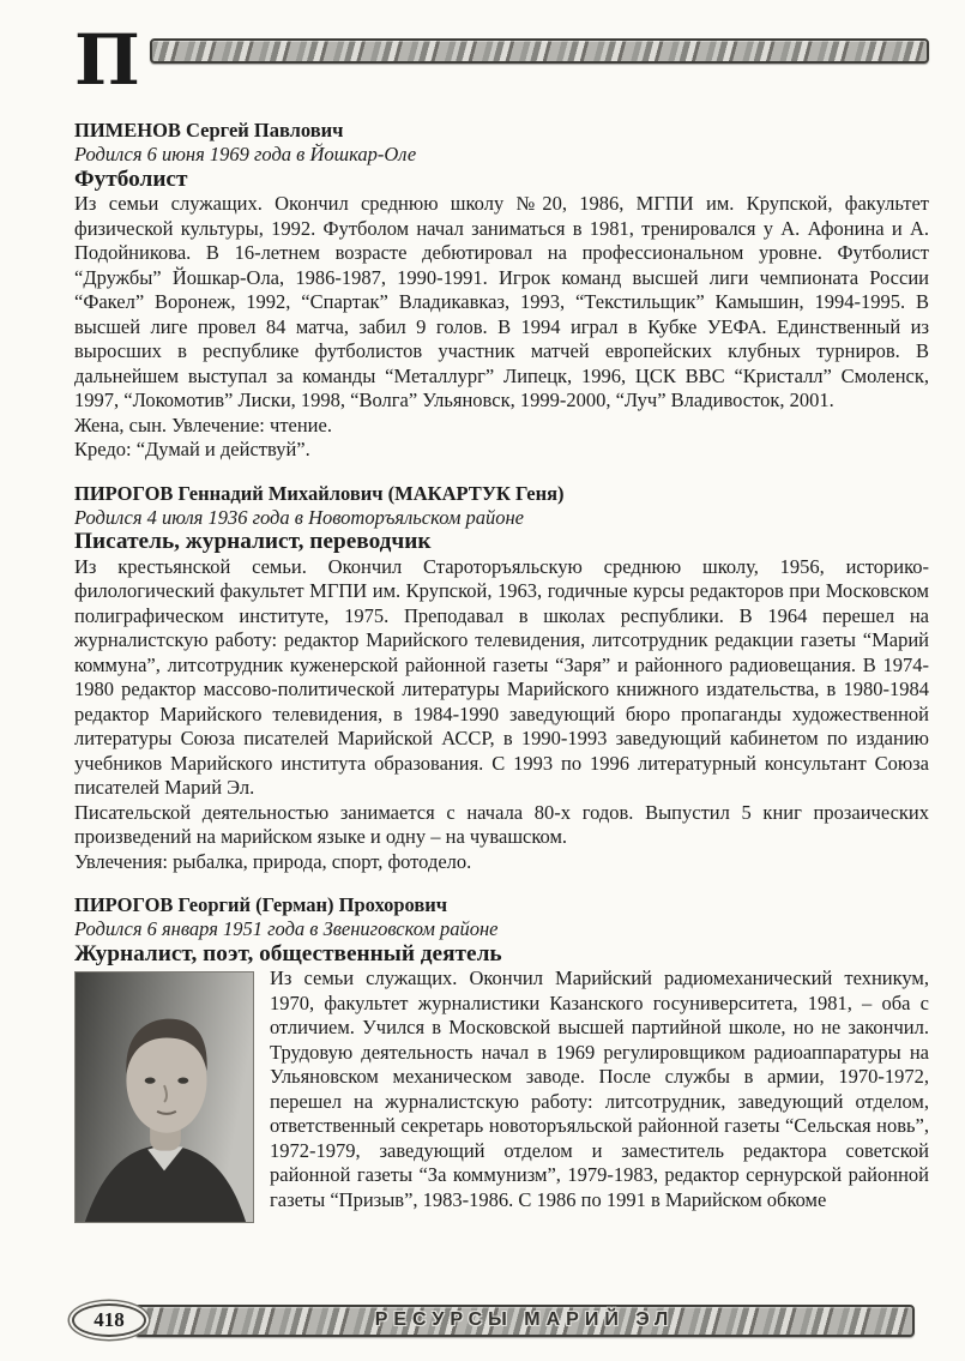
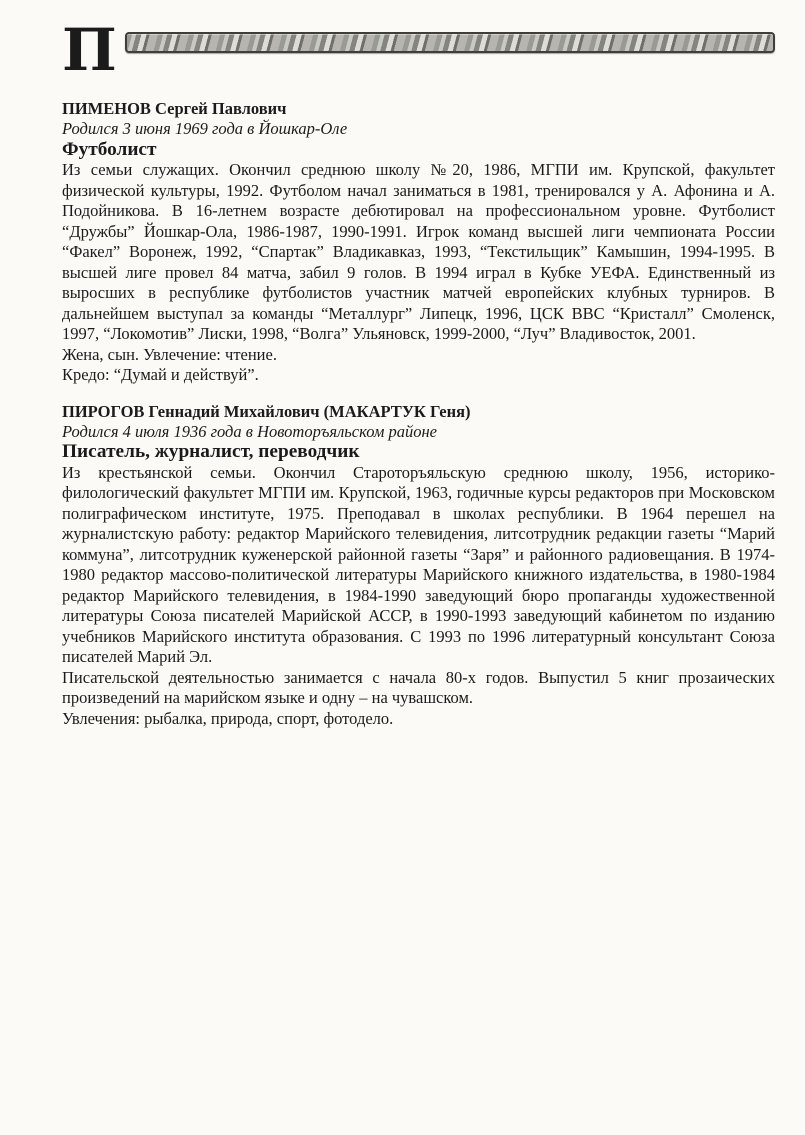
  П
  ПИМЕНОВ Сергей Павлович
- Родился 6 июня 1969 года в Йошкар-Оле
+ Родился 3 июня 1969 года в Йошкар-Оле
  Футболист
  Из семьи служащих. Окончил среднюю школу №20, 1986, МГПИ им. Крупской, факультет физической культуры, 1992. Футболом начал заниматься в 1981, тренировался у А. Афонина и А. Подойникова. В 16-летнем возрасте дебютировал на профессиональном уровне. Футболист “Дружбы” Йошкар-Ола, 1986-1987, 1990-1991. Игрок команд высшей лиги чемпионата России “Факел” Воронеж, 1992, “Спартак” Владикавказ, 1993, “Текстильщик” Камышин, 1994-1995. В высшей лиге провел 84 матча, забил 9 голов. В 1994 играл в Кубке УЕФА. Единственный из выросших в республике футболистов участник матчей европейских клубных турниров. В дальнейшем выступал за команды “Металлург” Липецк, 1996, ЦСК ВВС “Кристалл” Смоленск, 1997, “Локомотив” Лиски, 1998, “Волга” Ульяновск, 1999-2000, “Луч” Владивосток, 2001.
  Жена, сын. Увлечение: чтение.
  Кредо: “Думай и действуй”.
  ПИРОГОВ Геннадий Михайлович (МАКАРТУК Геня)
  Родился 4 июля 1936 года в Новоторъяльском районе
  Писатель, журналист, переводчик
  Из крестьянской семьи. Окончил Староторъяльскую среднюю школу, 1956, историко-филологический факультет МГПИ им. Крупской, 1963, годичные курсы редакторов при Московском полиграфическом институте, 1975. Преподавал в школах республики. В 1964 перешел на журналистскую работу: редактор Марийского телевидения, литсотрудник редакции газеты “Марий коммуна”, литсотрудник куженерской районной газеты “Заря” и районного радиовещания. В 1974-1980 редактор массово-политической литературы Марийского книжного издательства, в 1980-1984 редактор Марийского телевидения, в 1984-1990 заведующий бюро пропаганды художественной литературы Союза писателей Марийской АССР, в 1990-1993 заведующий кабинетом по изданию учебников Марийского института образования. С 1993 по 1996 литературный консультант Союза писателей Марий Эл.
  Писательской деятельностью занимается с начала 80-х годов. Выпустил 5 книг прозаических произведений на марийском языке и одну – на чувашском.
  Увлечения: рыбалка, природа, спорт, фотодело.
- ПИРОГОВ Георгий (Герман) Прохорович
- Родился 6 января 1951 года в Звениговском районе
- Журналист, поэт, общественный деятель
- Из семьи служащих. Окончил Марийский радиомеханический техникум, 1970, факультет журналистики Казанского госуниверситета, 1981, – оба с отличием. Учился в Московской высшей партийной школе, но не закончил. Трудовую деятельность начал в 1969 регулировщиком радиоаппаратуры на Ульяновском механическом заводе. После службы в армии, 1970-1972, перешел на журналистскую работу: литсотрудник, заведующий отделом, ответственный секретарь новоторъяльской районной газеты “Сельская новь”, 1972-1979, заведующий отделом и заместитель редактора советской районной газеты “За коммунизм”, 1979-1983, редактор сернурской районной газеты “Призыв”, 1983-1986. С 1986 по 1991 в Марийском обкоме
- 418
- РЕСУРСЫ МАРИЙ ЭЛ
